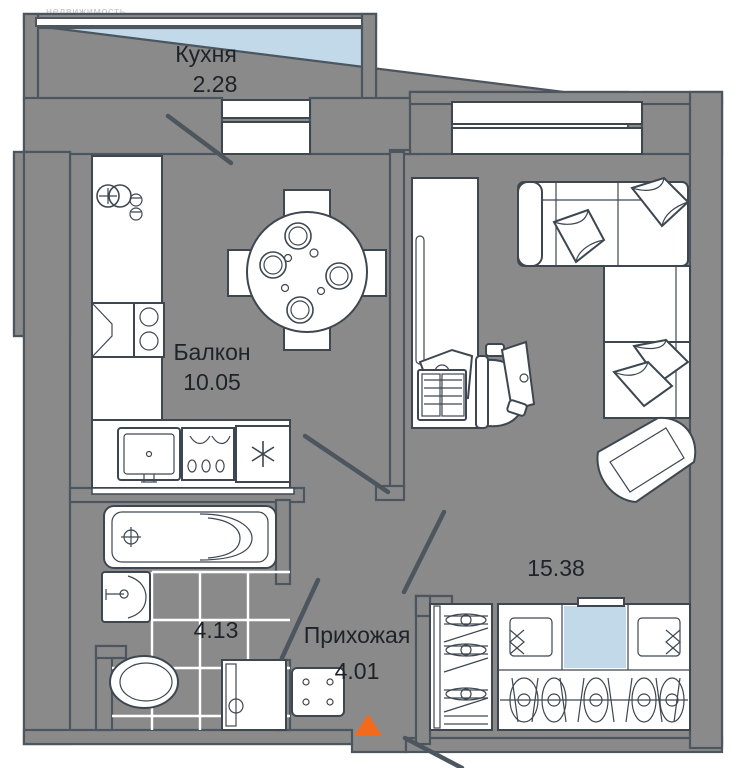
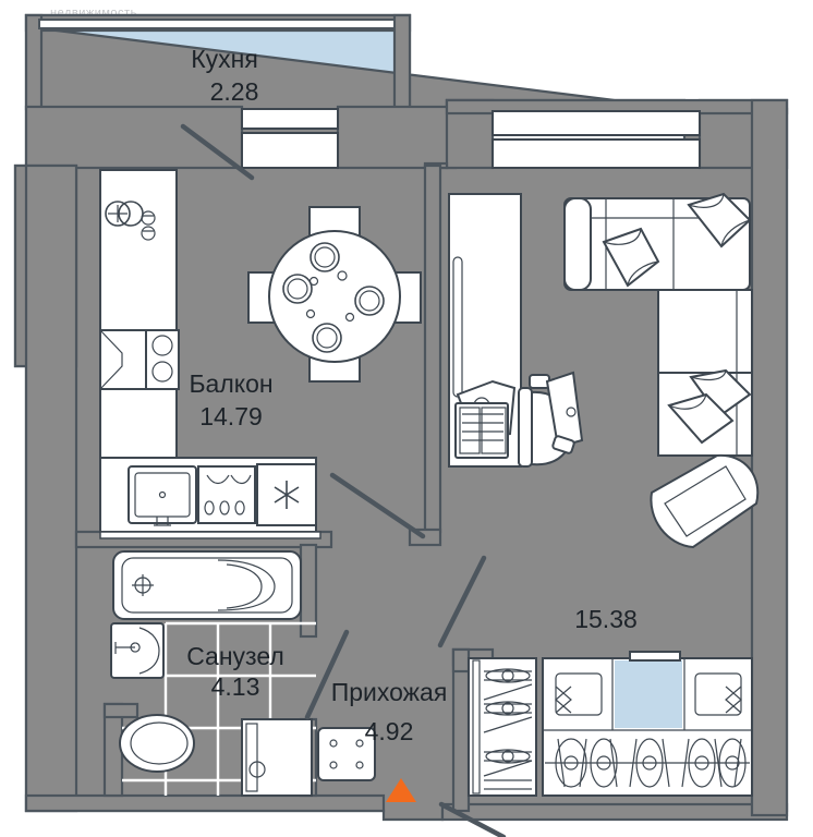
  недвижимость
  Кухня
  2.28
  Балкон
- 10.05
+ 14.79
  15.38
+ Санузел
  4.13
  Прихожая
- 4.01
+ 4.92
